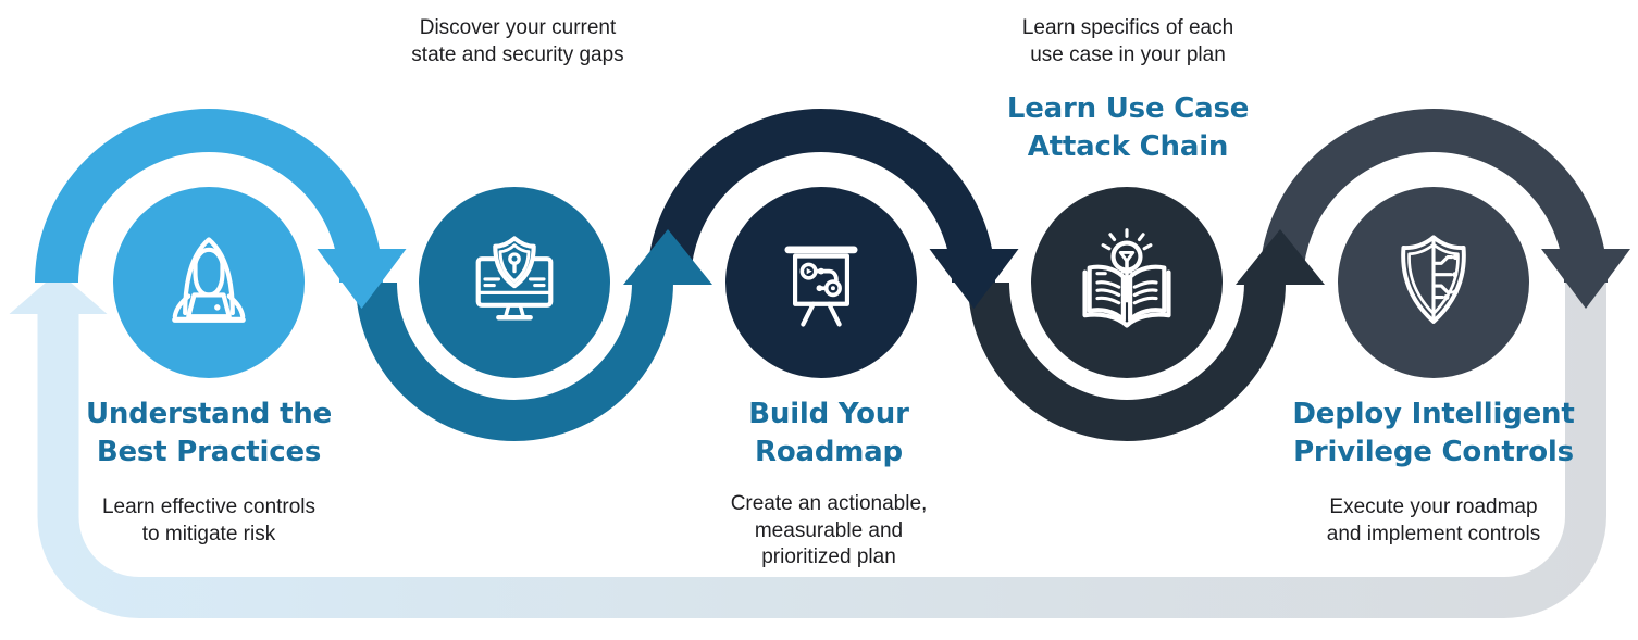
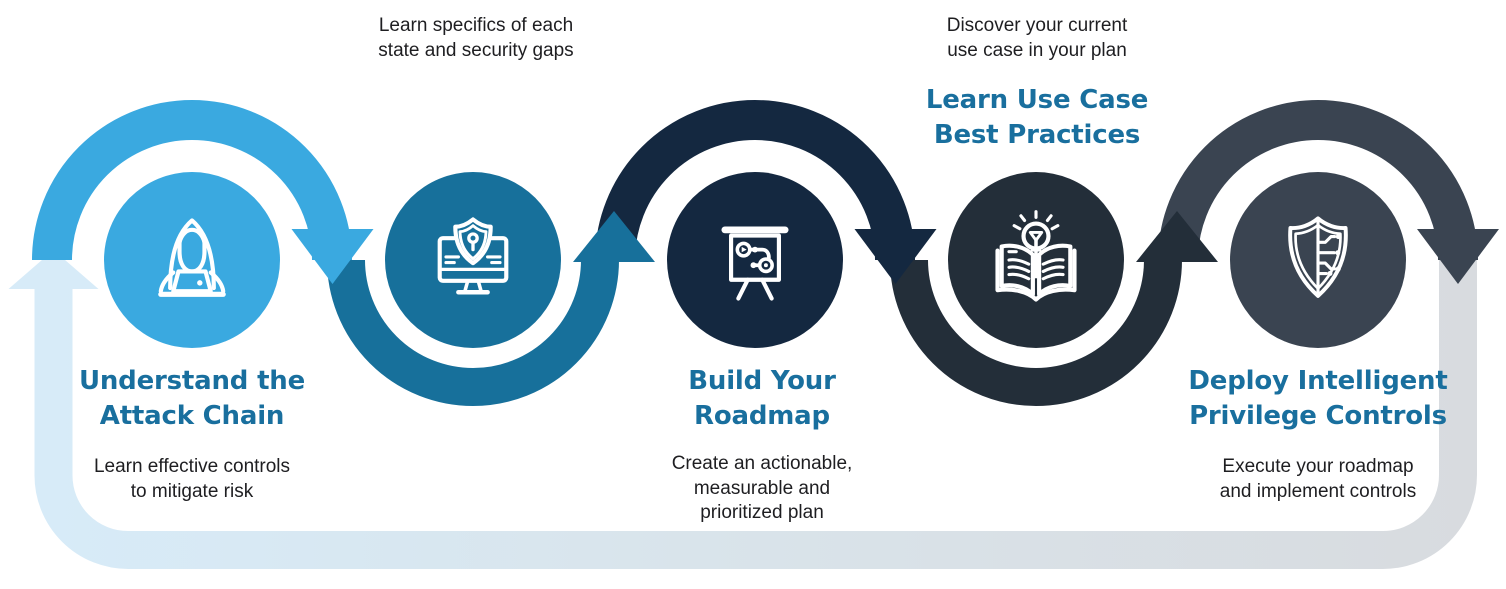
- Discover your current
+ Learn specifics of each
  state and security gaps
- Learn specifics of each
+ Discover your current
  use case in your plan
  Learn Use Case
- Attack Chain
+ Best Practices
  Understand the
- Best Practices
+ Attack Chain
  Learn effective controls
  to mitigate risk
  Build Your
  Roadmap
  Create an actionable,
  measurable and
  prioritized plan
  Deploy Intelligent
  Privilege Controls
  Execute your roadmap
  and implement controls
